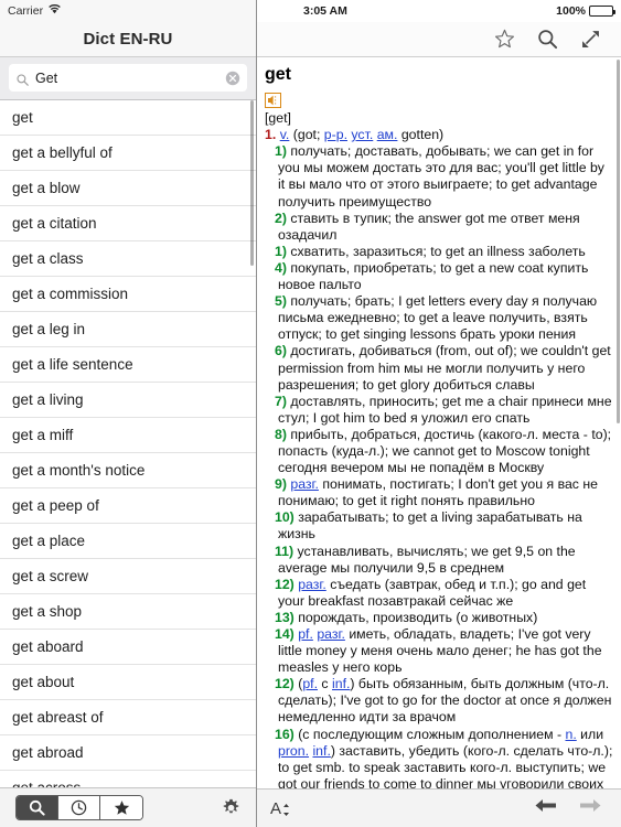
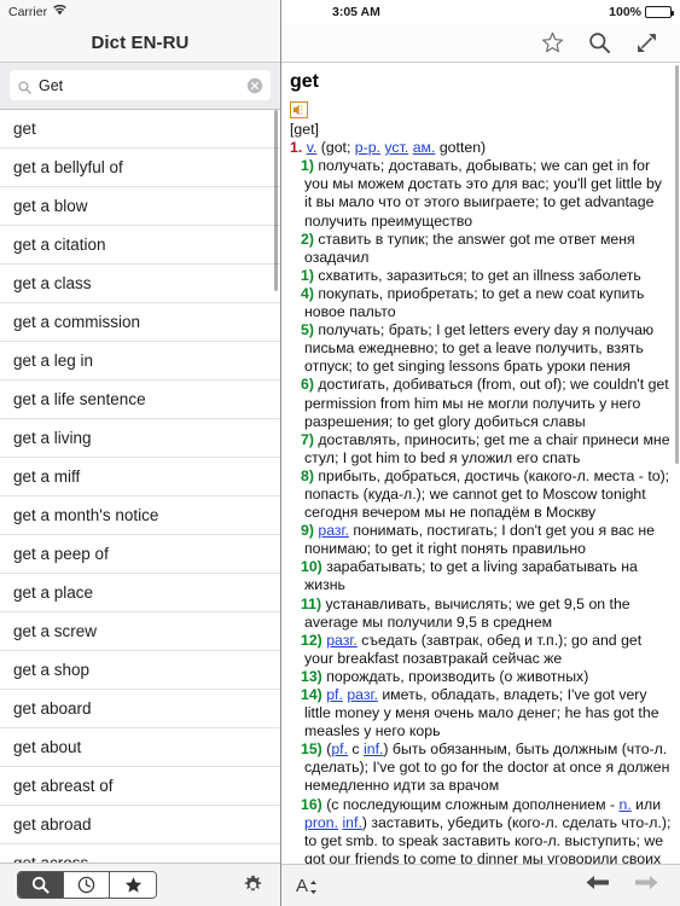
  Carrier
  Dict EN-RU
  Get
  get
  get a bellyful of
  get a blow
  get a citation
  get a class
  get a commission
  get a leg in
  get a life sentence
  get a living
  get a miff
  get a month's notice
  get a peep of
  get a place
  get a screw
  get a shop
  get aboard
  get about
  get abreast of
  get abroad
  3:05 AM
  100%
  get
  [get]
  1. v. (got; p-p. уст. ам. gotten)
  1) получать; доставать, добывать; we can get in for you мы можем достать это для вас; you'll get little by it вы мало что от этого выиграете; to get advantage получить преимущество
  2) ставить в тупик; the answer got me ответ меня озадачил
  1) схватить, заразиться; to get an illness заболеть
  4) покупать, приобретать; to get a new coat купить новое пальто
  5) получать; брать; I get letters every day я получаю письма ежедневно; to get a leave получить, взять отпуск; to get singing lessons брать уроки пения
  6) достигать, добиваться (from, out of); we couldn't get permission from him мы не могли получить у него разрешения; to get glory добиться славы
  7) доставлять, приносить; get me a chair принеси мне стул; I got him to bed я уложил его спать
  8) прибыть, добраться, достичь (какого-л. места - to); попасть (куда-л.); we cannot get to Moscow tonight сегодня вечером мы не попадём в Москву
  9) разг. понимать, постигать; I don't get you я вас не понимаю; to get it right понять правильно
  10) зарабатывать; to get a living зарабатывать на жизнь
  11) устанавливать, вычислять; we get 9,5 on the average мы получили 9,5 в среднем
  12) разг. съедать (завтрак, обед и т.п.); go and get your breakfast позавтракай сейчас же
  13) порождать, производить (о животных)
  14) pf. разг. иметь, обладать, владеть; I've got very little money у меня очень мало денег; he has got the measles у него корь
- 12) (pf. с inf.) быть обязанным, быть должным (что-л. сделать); I've got to go for the doctor at once я должен немедленно идти за врачом
+ 15) (pf. с inf.) быть обязанным, быть должным (что-л. сделать); I've got to go for the doctor at once я должен немедленно идти за врачом
  A
